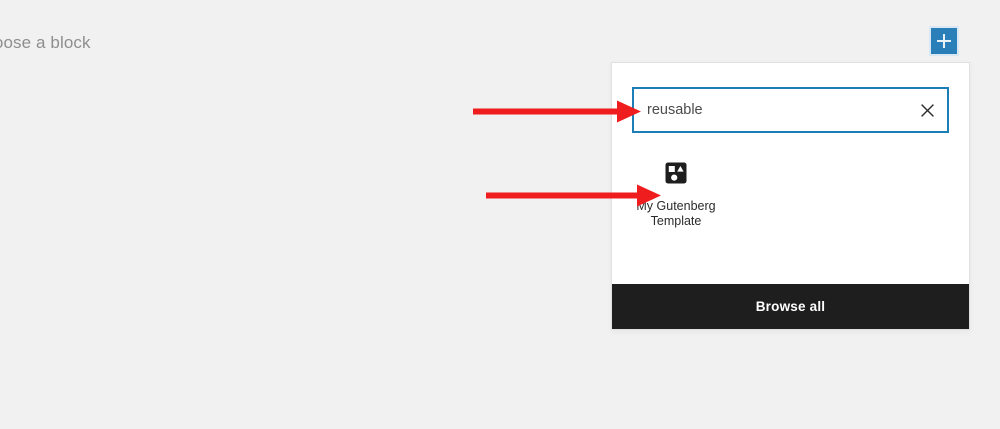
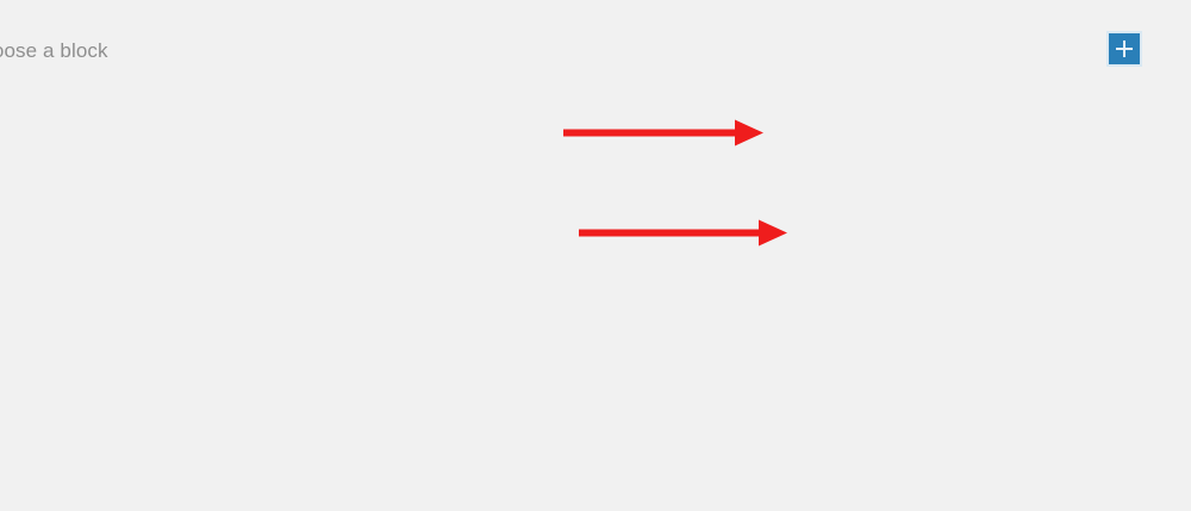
  ose a block
- reusable
- My Gutenberg Template
- Browse all
